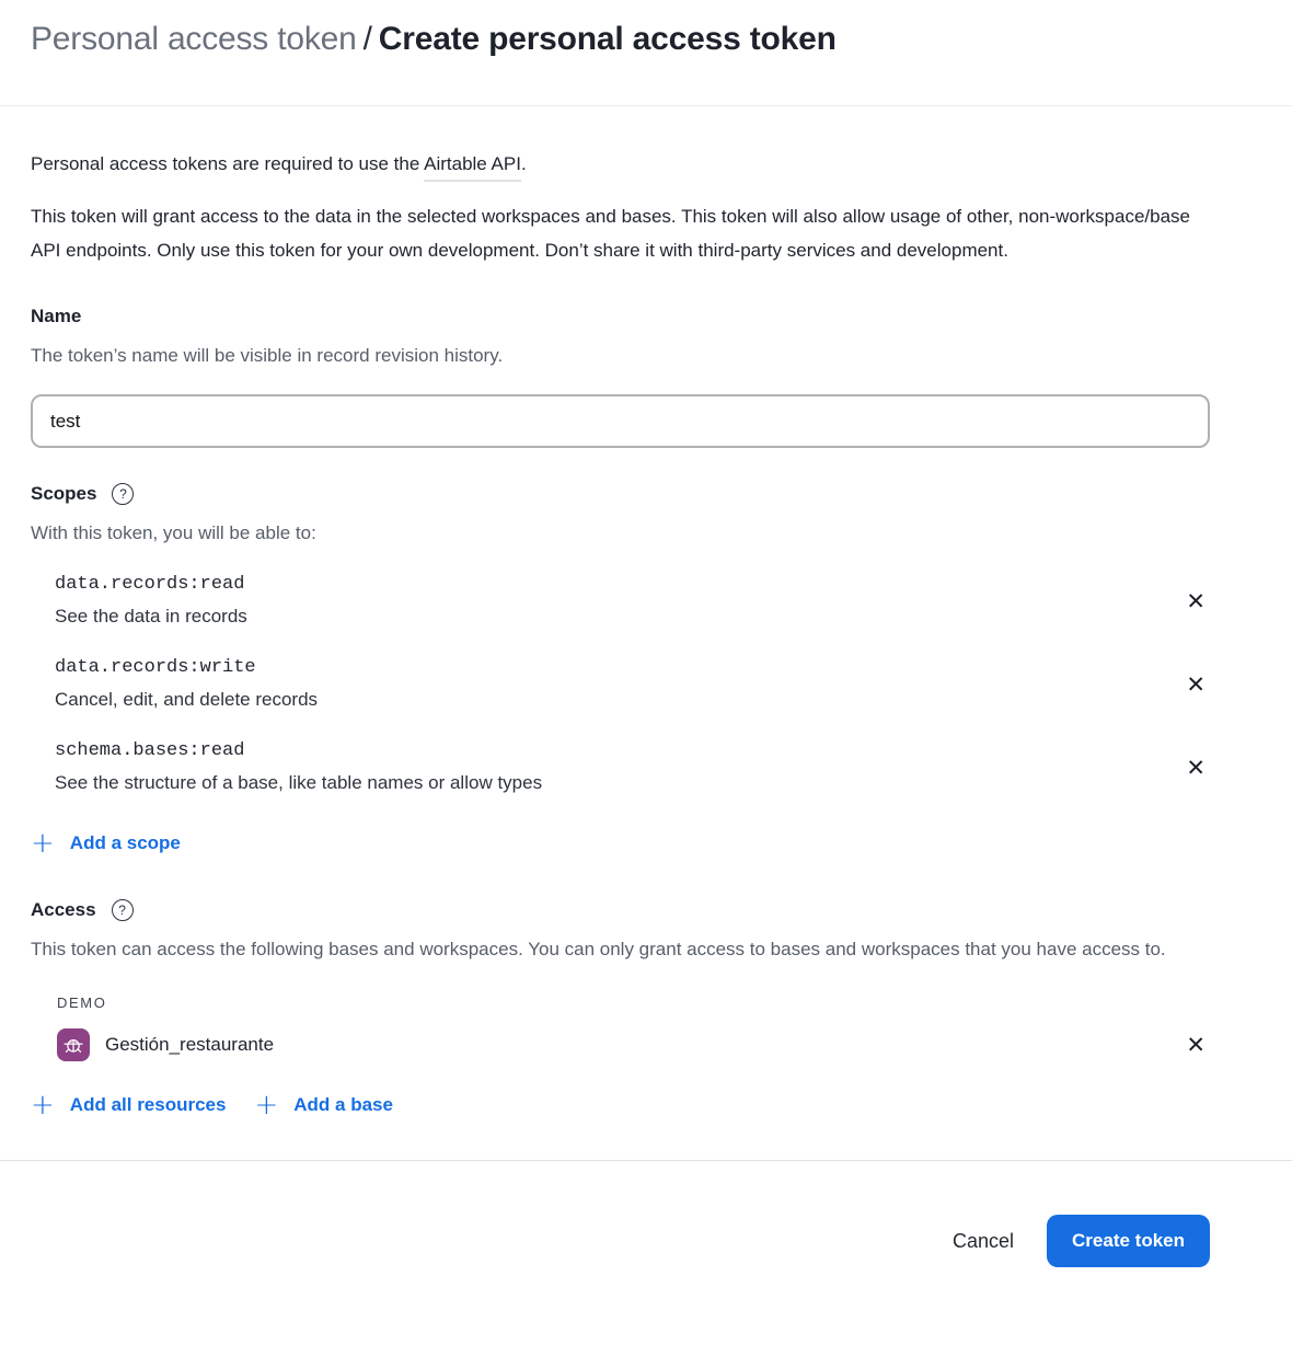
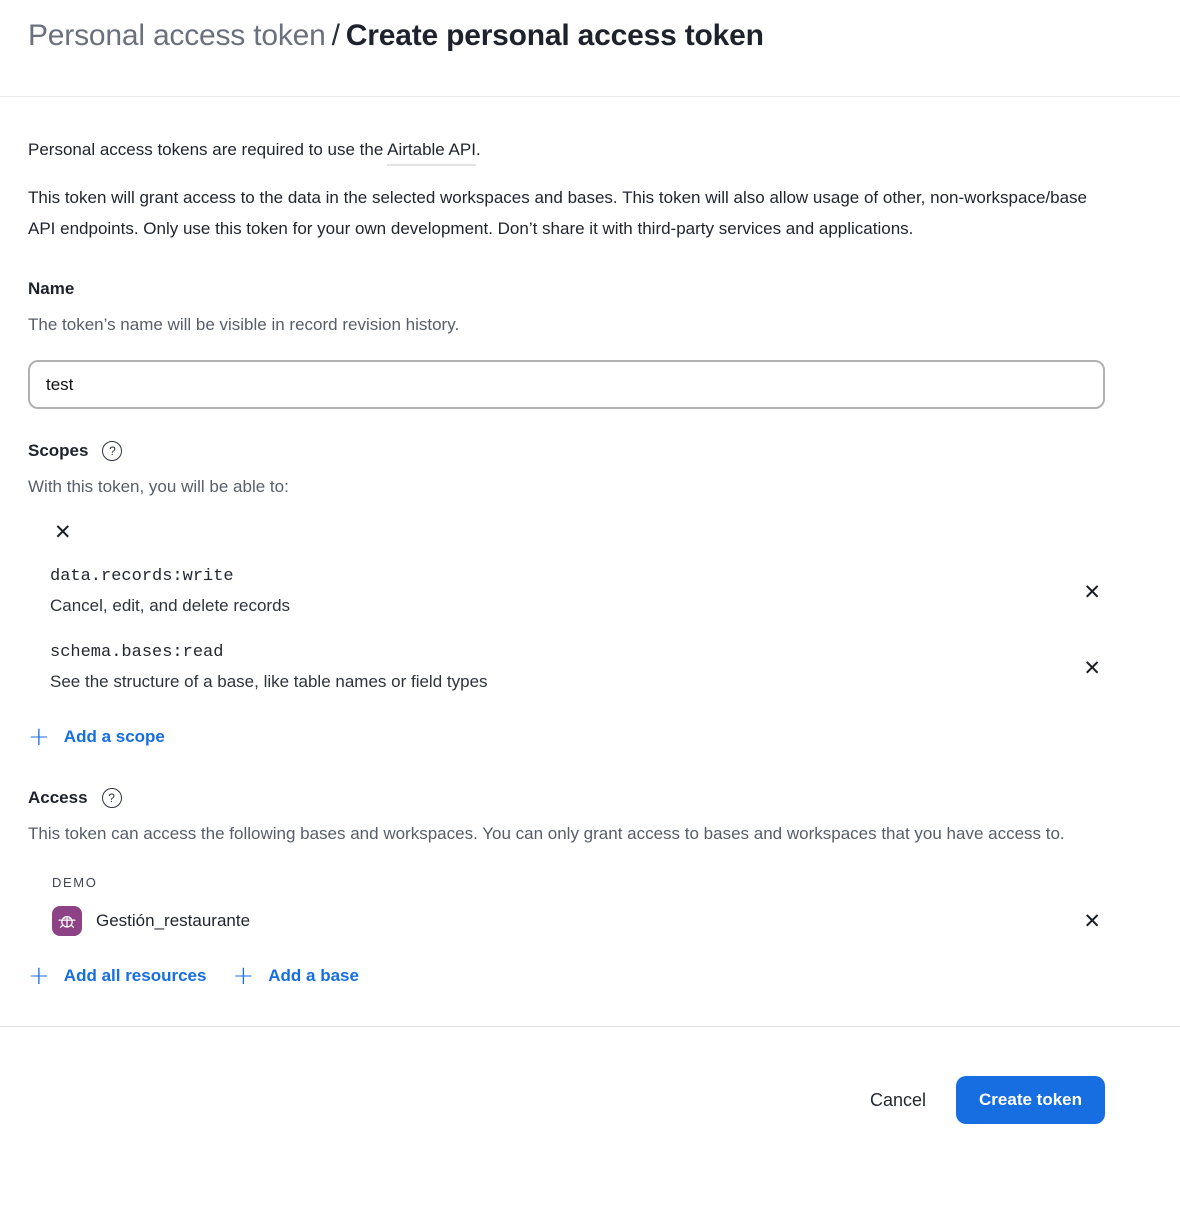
  Personal access token / Create personal access token
  Personal access tokens are required to use the Airtable API.
- This token will grant access to the data in the selected workspaces and bases. This token will also allow usage of other, non-workspace/base API endpoints. Only use this token for your own development. Don’t share it with third-party services and development.
+ This token will grant access to the data in the selected workspaces and bases. This token will also allow usage of other, non-workspace/base API endpoints. Only use this token for your own development. Don’t share it with third-party services and applications.
  Name
  The token’s name will be visible in record revision history.
  test
  Scopes
  ?
  With this token, you will be able to:
- data.records:read
- See the data in records
  ✕
  data.records:write
  Cancel, edit, and delete records
  ✕
  schema.bases:read
- See the structure of a base, like table names or allow types
+ See the structure of a base, like table names or field types
  ✕
  +
  Add a scope
  Access
  ?
  This token can access the following bases and workspaces. You can only grant access to bases and workspaces that you have access to.
  DEMO
  Gestión_restaurante
  ✕
  +
  Add all resources
  +
  Add a base
  Cancel
  Create token
